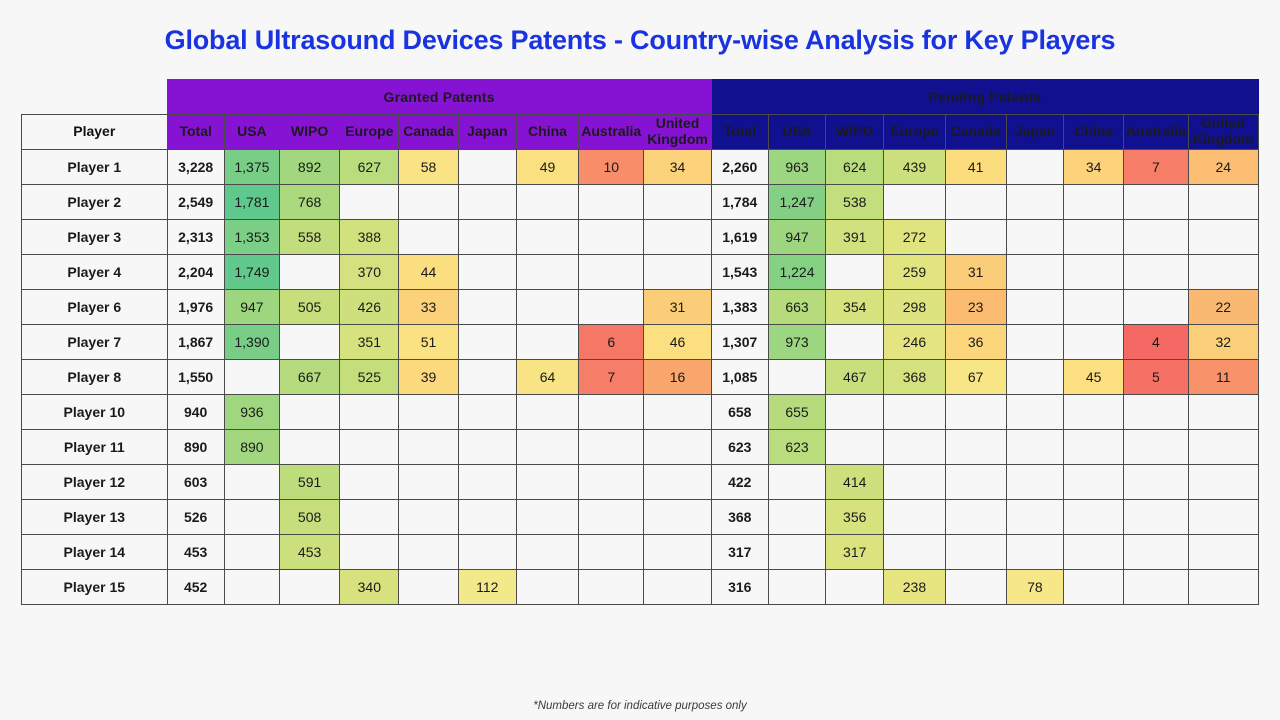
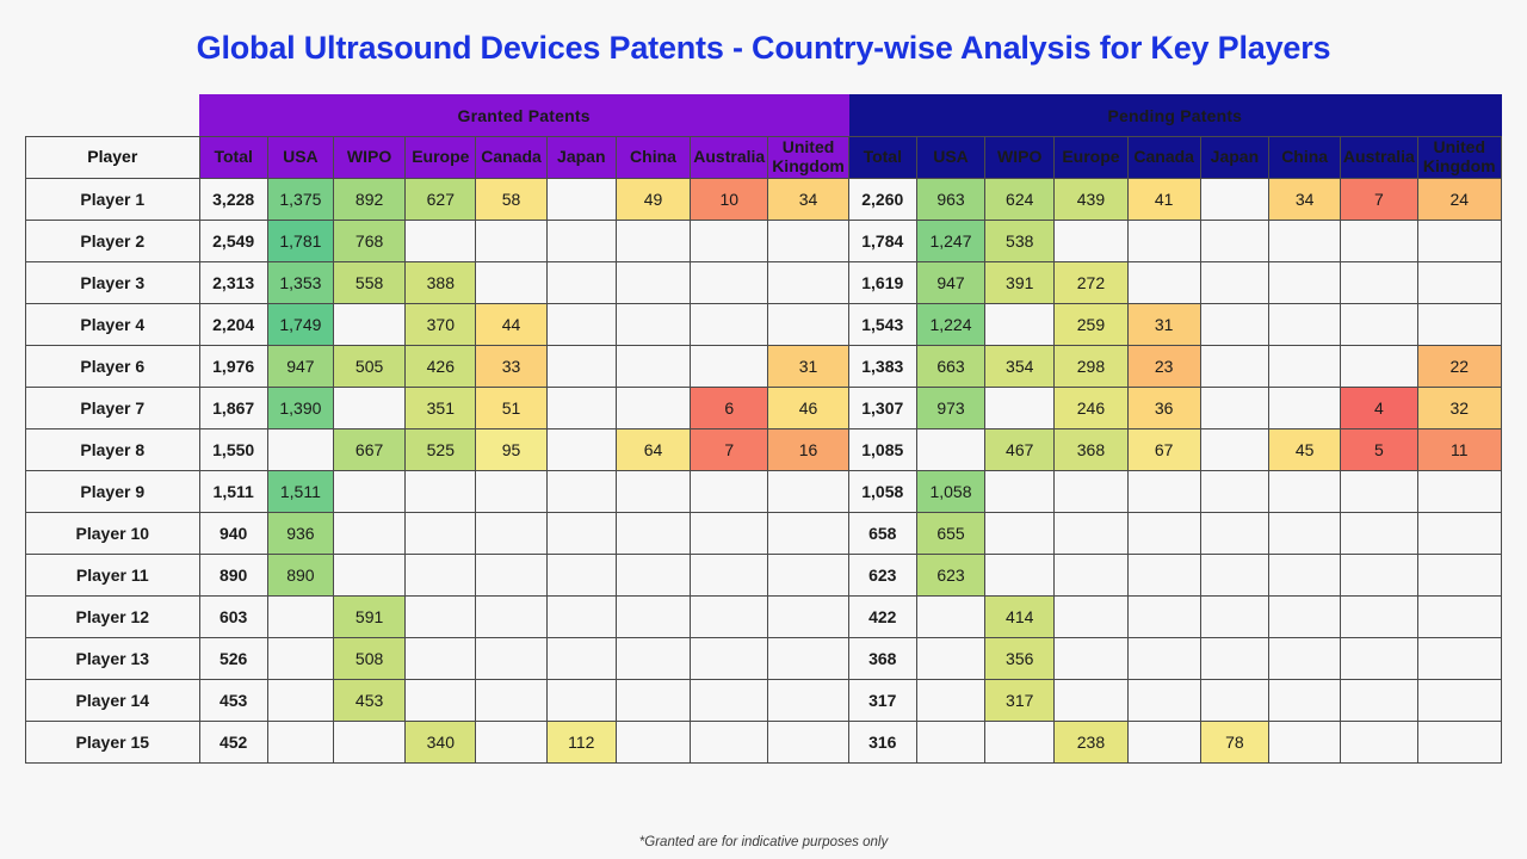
  Global Ultrasound Devices Patents - Country-wise Analysis for Key Players
  	Granted Patents	Pending Patents
  Player	Total	USA	WIPO	Europe	Canada	Japan	China	Australia	United Kingdom	Total	USA	WIPO	Europe	Canada	Japan	China	Australia	United Kingdom
  Player 1	3,228	1,375	892	627	58		49	10	34	2,260	963	624	439	41		34	7	24
  Player 2	2,549	1,781	768							1,784	1,247	538
  Player 3	2,313	1,353	558	388						1,619	947	391	272
  Player 4	2,204	1,749		370	44					1,543	1,224		259	31
  Player 6	1,976	947	505	426	33				31	1,383	663	354	298	23				22
  Player 7	1,867	1,390		351	51			6	46	1,307	973		246	36			4	32
- Player 8	1,550		667	525	39		64	7	16	1,085		467	368	67		45	5	11
+ Player 8	1,550		667	525	95		64	7	16	1,085		467	368	67		45	5	11
+ Player 9	1,511	1,511								1,058	1,058
  Player 10	940	936								658	655
  Player 11	890	890								623	623
  Player 12	603		591							422		414
  Player 13	526		508							368		356
  Player 14	453		453							317		317
  Player 15	452			340		112				316			238		78
- *Numbers are for indicative purposes only
+ *Granted are for indicative purposes only
